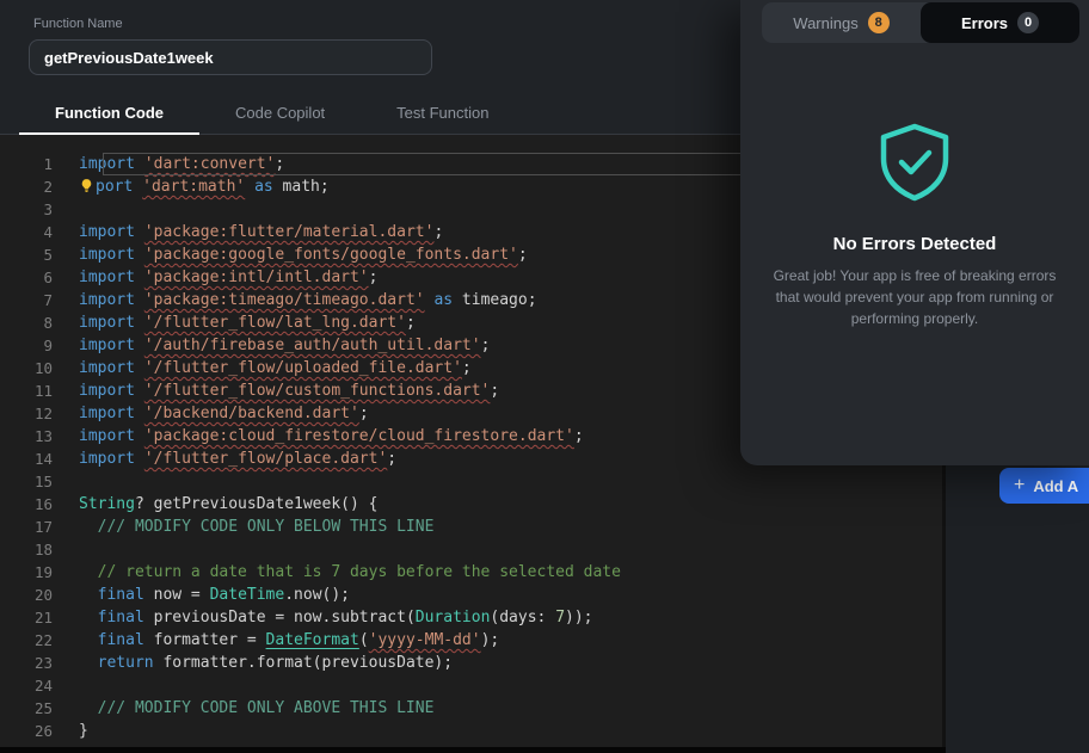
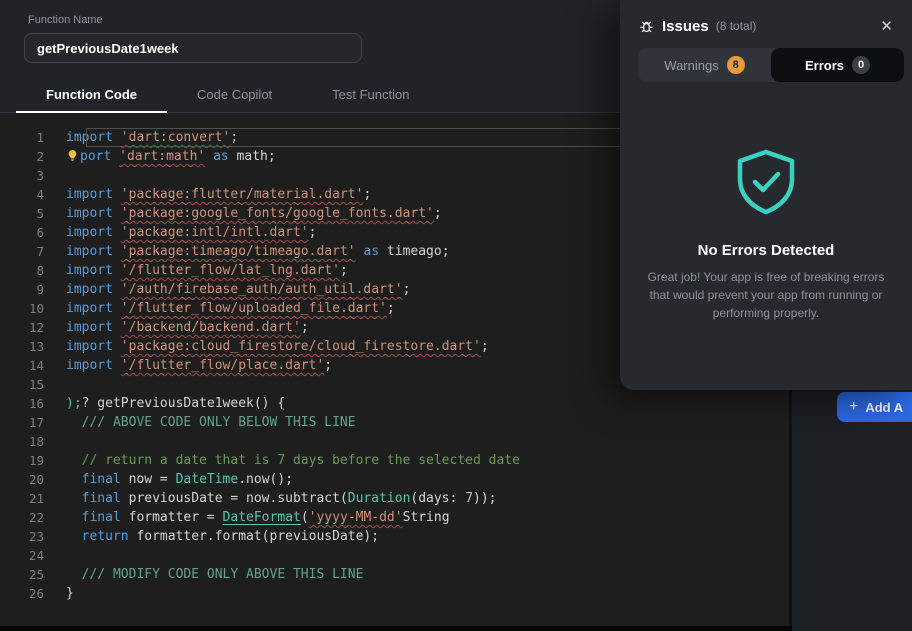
  Function Name
  getPreviousDate1week
  Function Code
  Code Copilot
  Test Function
  1
  import 'dart:convert';
  2
  port 'dart:math' as math;
  3
  4
  import 'package:flutter/material.dart';
  5
  import 'package:google_fonts/google_fonts.dart';
  6
  import 'package:intl/intl.dart';
  7
  import 'package:timeago/timeago.dart' as timeago;
  8
  import '/flutter_flow/lat_lng.dart';
  9
  import '/auth/firebase_auth/auth_util.dart';
  10
  import '/flutter_flow/uploaded_file.dart';
- 11
- import '/flutter_flow/custom_functions.dart';
  12
  import '/backend/backend.dart';
  13
  import 'package:cloud_firestore/cloud_firestore.dart';
  14
  import '/flutter_flow/place.dart';
  15
  16
- String? getPreviousDate1week() {
+ );? getPreviousDate1week() {
  17
- /// MODIFY CODE ONLY BELOW THIS LINE
+ /// ABOVE CODE ONLY BELOW THIS LINE
  18
  19
  // return a date that is 7 days before the selected date
  20
  final now = DateTime.now();
  21
  final previousDate = now.subtract(Duration(days: 7));
  22
- final formatter = DateFormat('yyyy-MM-dd');
+ final formatter = DateFormat('yyyy-MM-dd'String
  23
  return formatter.format(previousDate);
  24
  25
  /// MODIFY CODE ONLY ABOVE THIS LINE
  26
  }
+ Issues
+ (8 total)
+ ✕
  Warnings
  8
  Errors
  0
  No Errors Detected
  Great job! Your app is free of breaking errors that would prevent your app from running or performing properly.
  +
  Add A
